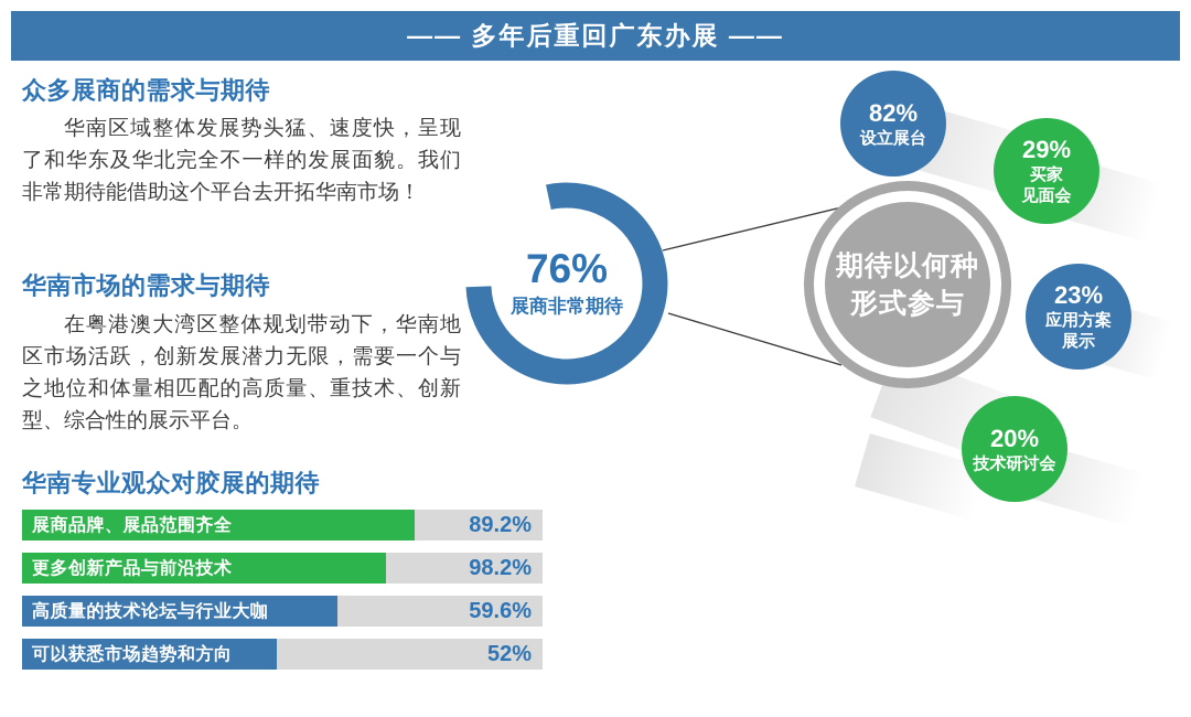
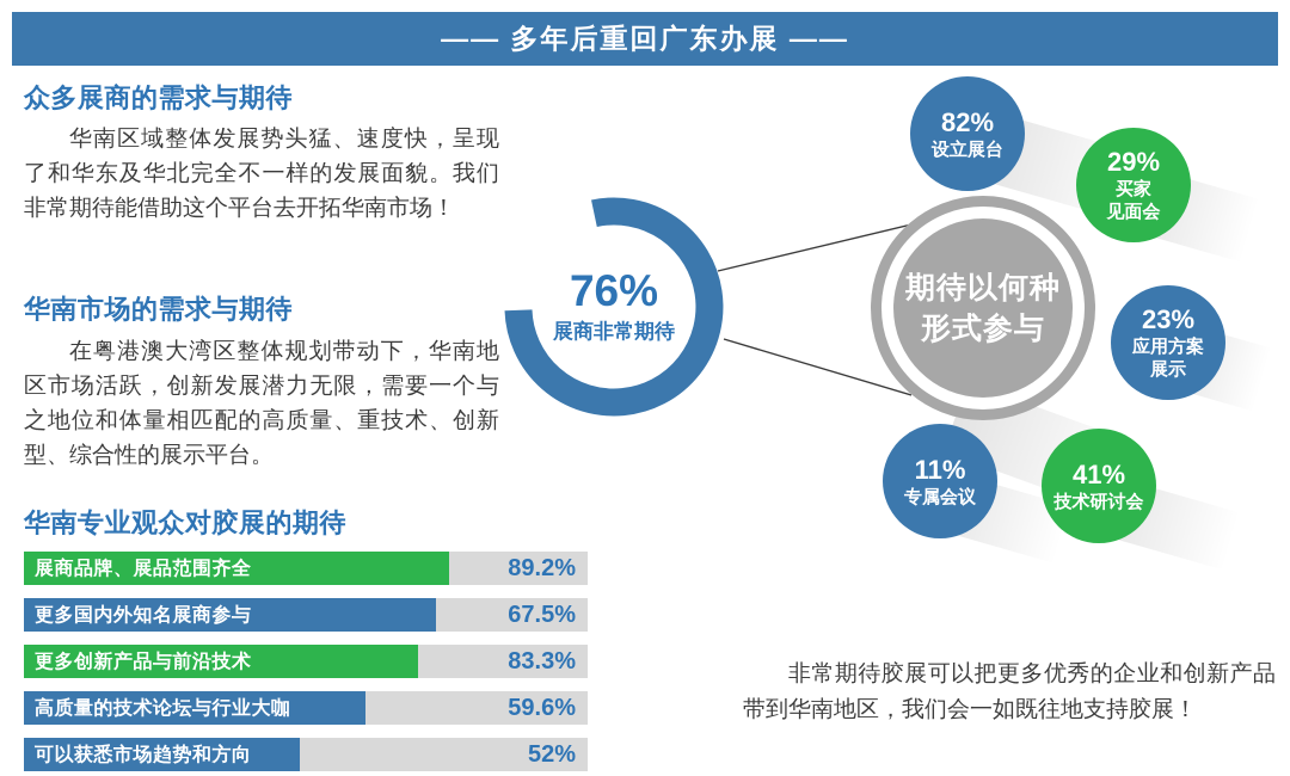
  —— 多年后重回广东办展 ——
  众多展商的需求与期待
  华南区域整体发展势头猛、速度快，呈现了和华东及华北完全不一样的发展面貌。我们非常期待能借助这个平台去开拓华南市场！
  华南市场的需求与期待
  在粤港澳大湾区整体规划带动下，华南地区市场活跃，创新发展潜力无限，需要一个与之地位和体量相匹配的高质量、重技术、创新型、综合性的展示平台。
  华南专业观众对胶展的期待
  展商品牌、展品范围齐全
  89.2%
+ 更多国内外知名展商参与
+ 67.5%
  更多创新产品与前沿技术
- 98.2%
+ 83.3%
  高质量的技术论坛与行业大咖
  59.6%
  可以获悉市场趋势和方向
  52%
  76%
  展商非常期待
  期待以何种
  形式参与
  82%
  设立展台
  29%
  买家
  见面会
  23%
  应用方案
  展示
+ 11%
+ 专属会议
- 20%
+ 41%
  技术研讨会
+ 非常期待胶展可以把更多优秀的企业和创新产品带到华南地区，我们会一如既往地支持胶展！
